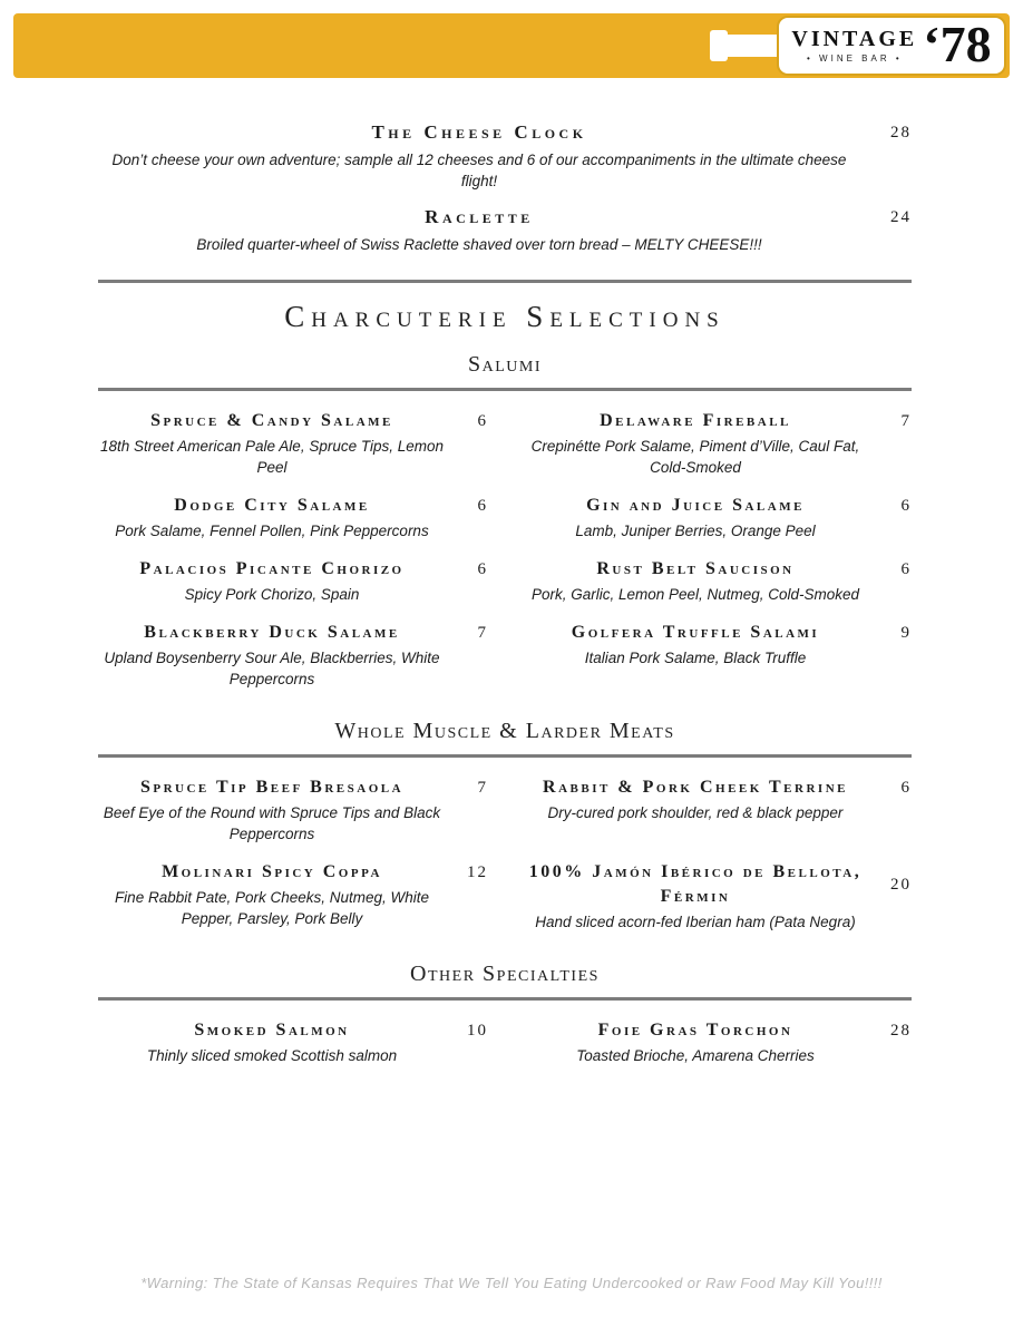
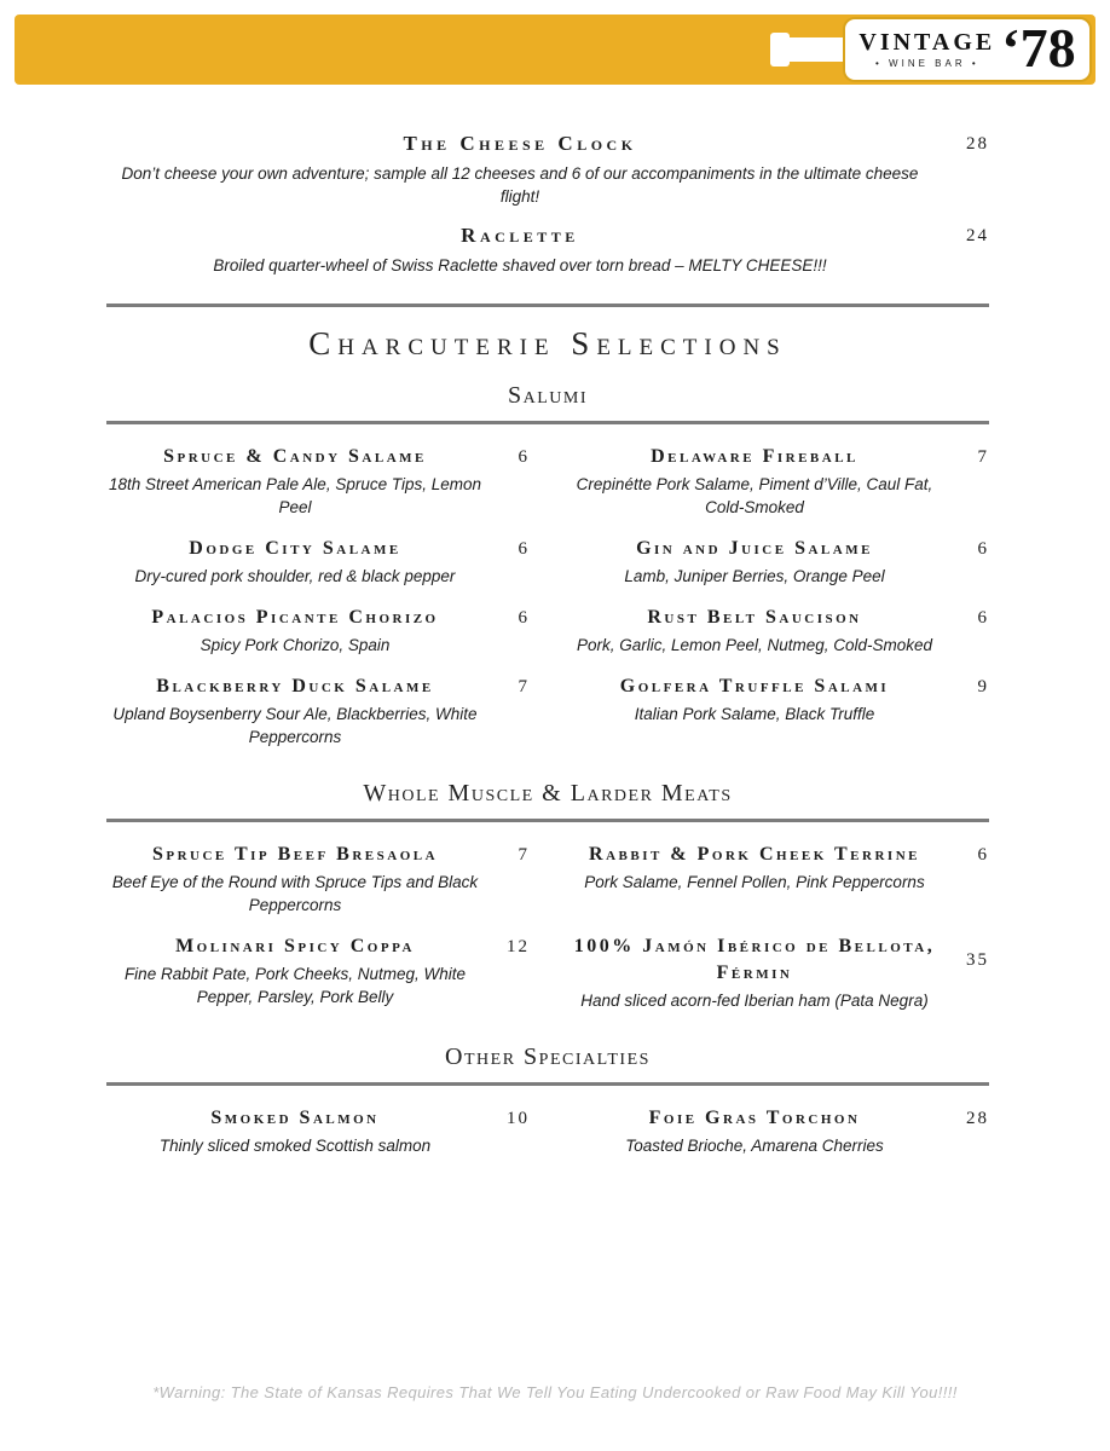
  VINTAGE
  • WINE BAR •
  ‘78
  The Cheese Clock
  28
  Don’t cheese your own adventure; sample all 12 cheeses and 6 of our accompaniments in the ultimate cheese flight!
  Raclette
  24
  Broiled quarter-wheel of Swiss Raclette shaved over torn bread – MELTY CHEESE!!!
  Charcuterie Selections
  Salumi
  Spruce & Candy Salame
  6
  18th Street American Pale Ale, Spruce Tips, Lemon Peel
  Delaware Fireball
  7
  Crepinétte Pork Salame, Piment d’Ville, Caul Fat, Cold-Smoked
  Dodge City Salame
  6
- Pork Salame, Fennel Pollen, Pink Peppercorns
+ Dry-cured pork shoulder, red & black pepper
  Gin and Juice Salame
  6
  Lamb, Juniper Berries, Orange Peel
  Palacios Picante Chorizo
  6
  Spicy Pork Chorizo, Spain
  Rust Belt Saucison
  6
  Pork, Garlic, Lemon Peel, Nutmeg, Cold-Smoked
  Blackberry Duck Salame
  7
  Upland Boysenberry Sour Ale, Blackberries, White Peppercorns
  Golfera Truffle Salami
  9
  Italian Pork Salame, Black Truffle
  Whole Muscle & Larder Meats
  Spruce Tip Beef Bresaola
  7
  Beef Eye of the Round with Spruce Tips and Black Peppercorns
  Rabbit & Pork Cheek Terrine
  6
- Dry-cured pork shoulder, red & black pepper
+ Pork Salame, Fennel Pollen, Pink Peppercorns
  Molinari Spicy Coppa
  12
  Fine Rabbit Pate, Pork Cheeks, Nutmeg, White Pepper, Parsley, Pork Belly
  100% Jamón Ibérico de Bellota, Férmin
- 20
+ 35
  Hand sliced acorn-fed Iberian ham (Pata Negra)
  Other Specialties
  Smoked Salmon
  10
  Thinly sliced smoked Scottish salmon
  Foie Gras Torchon
  28
  Toasted Brioche, Amarena Cherries
  *Warning: The State of Kansas Requires That We Tell You Eating Undercooked or Raw Food May Kill You!!!!
